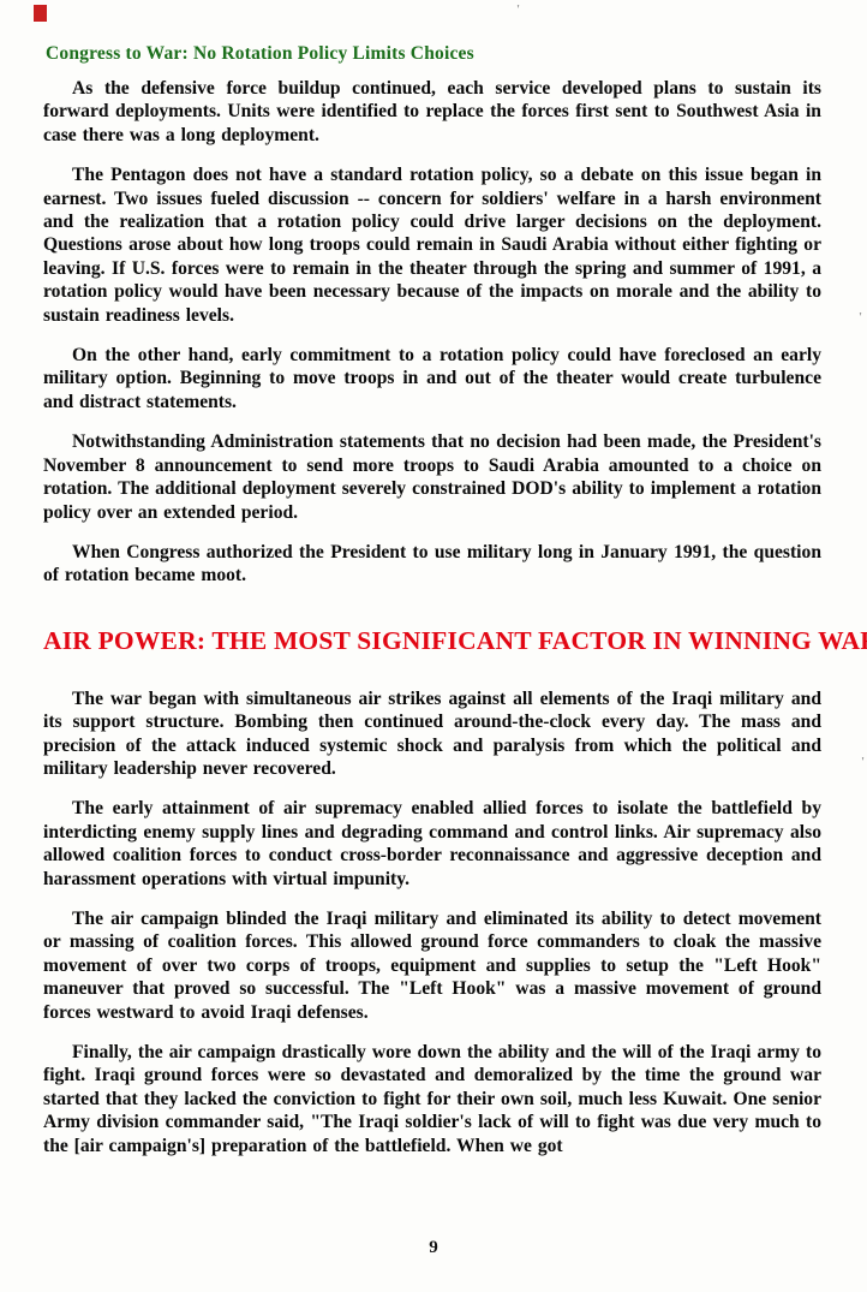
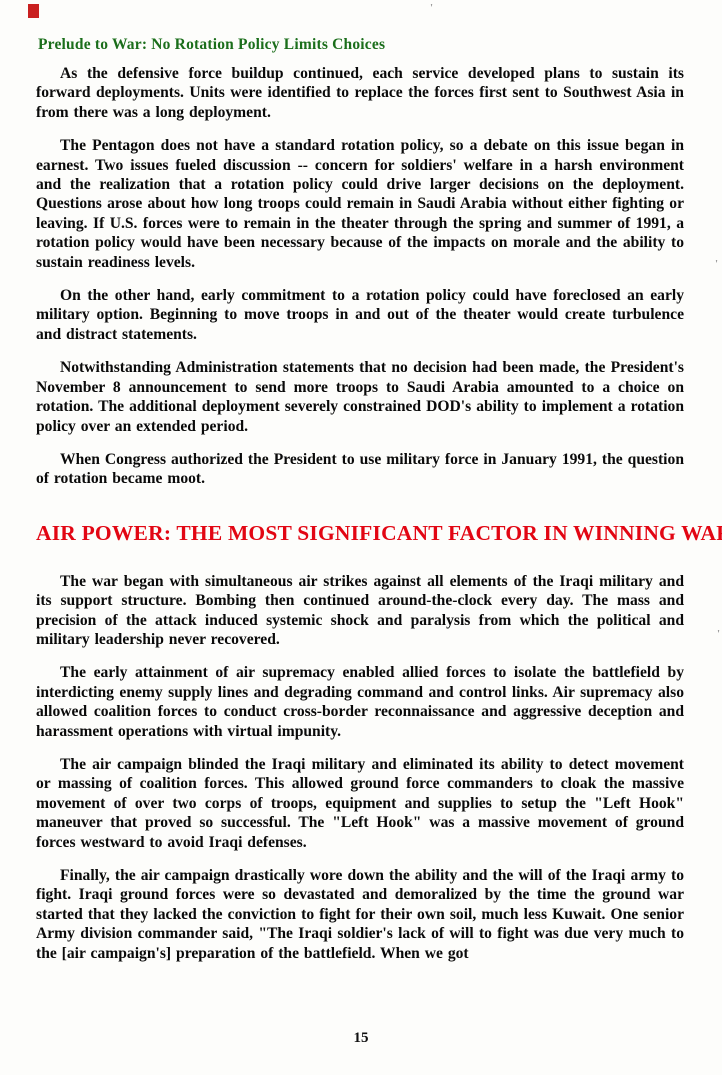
  '
  '
  '
- Congress to War: No Rotation Policy Limits Choices
+ Prelude to War: No Rotation Policy Limits Choices
- As the defensive force buildup continued, each service developed plans to sustain its forward deployments. Units were identified to replace the forces first sent to Southwest Asia in case there was a long deployment.
+ As the defensive force buildup continued, each service developed plans to sustain its forward deployments. Units were identified to replace the forces first sent to Southwest Asia in from there was a long deployment.
  The Pentagon does not have a standard rotation policy, so a debate on this issue began in earnest. Two issues fueled discussion -- concern for soldiers' welfare in a harsh environment and the realization that a rotation policy could drive larger decisions on the deployment. Questions arose about how long troops could remain in Saudi Arabia without either fighting or leaving. If U.S. forces were to remain in the theater through the spring and summer of 1991, a rotation policy would have been necessary because of the impacts on morale and the ability to sustain readiness levels.
  On the other hand, early commitment to a rotation policy could have foreclosed an early military option. Beginning to move troops in and out of the theater would create turbulence and distract statements.
  Notwithstanding Administration statements that no decision had been made, the President's November 8 announcement to send more troops to Saudi Arabia amounted to a choice on rotation. The additional deployment severely constrained DOD's ability to implement a rotation policy over an extended period.
- When Congress authorized the President to use military long in January 1991, the question of rotation became moot.
+ When Congress authorized the President to use military force in January 1991, the question of rotation became moot.
  AIR POWER: THE MOST SIGNIFICANT FACTOR IN WINNING WA
  The war began with simultaneous air strikes against all elements of the Iraqi military and its support structure. Bombing then continued around-the-clock every day. The mass and precision of the attack induced systemic shock and paralysis from which the political and military leadership never recovered.
  The early attainment of air supremacy enabled allied forces to isolate the battlefield by interdicting enemy supply lines and degrading command and control links. Air supremacy also allowed coalition forces to conduct cross-border reconnaissance and aggressive deception and harassment operations with virtual impunity.
  The air campaign blinded the Iraqi military and eliminated its ability to detect movement or massing of coalition forces. This allowed ground force commanders to cloak the massive movement of over two corps of troops, equipment and supplies to setup the "Left Hook" maneuver that proved so successful. The "Left Hook" was a massive movement of ground forces westward to avoid Iraqi defenses.
  Finally, the air campaign drastically wore down the ability and the will of the Iraqi army to fight. Iraqi ground forces were so devastated and demoralized by the time the ground war started that they lacked the conviction to fight for their own soil, much less Kuwait. One senior Army division commander said, "The Iraqi soldier's lack of will to fight was due very much to the [air campaign's] preparation of the battlefield. When we got
- 9
+ 15
